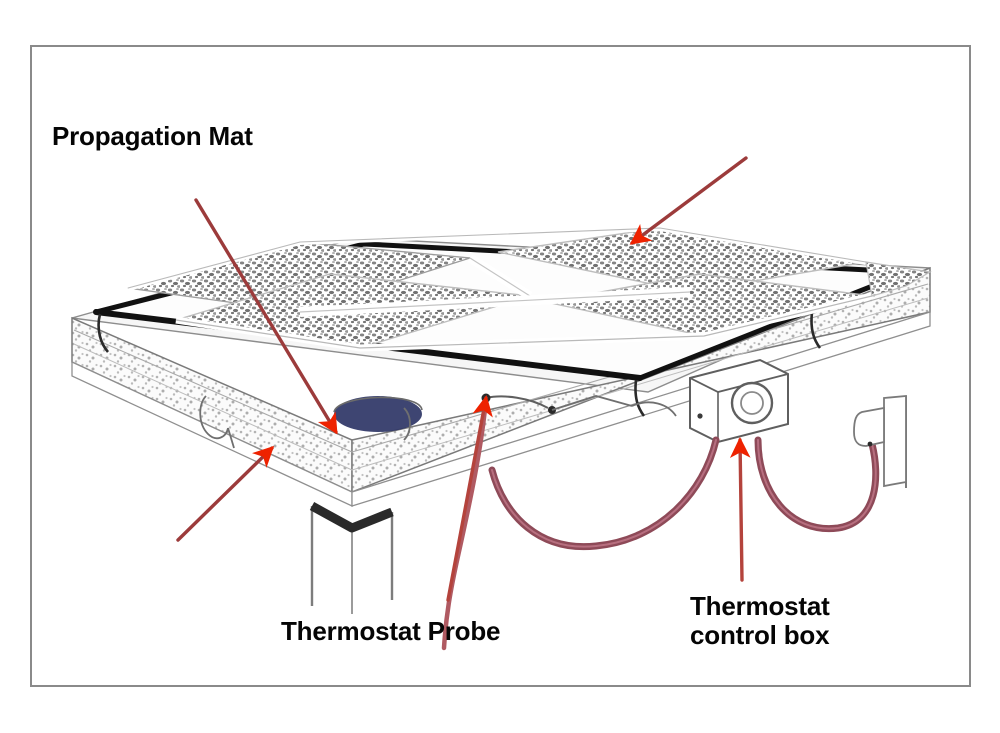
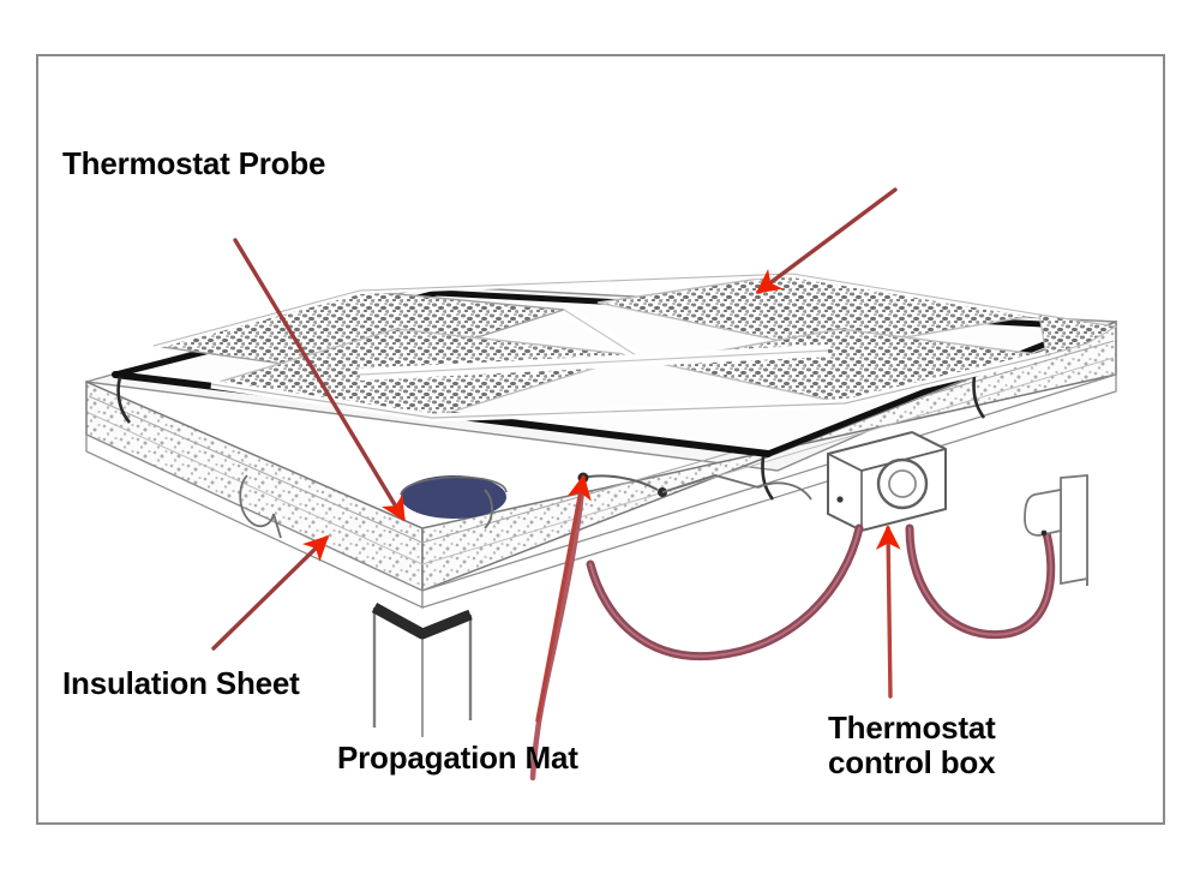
- Propagation Mat
+ Thermostat Probe
+ Insulation Sheet
- Thermostat Probe
+ Propagation Mat
  Thermostat
  control box
